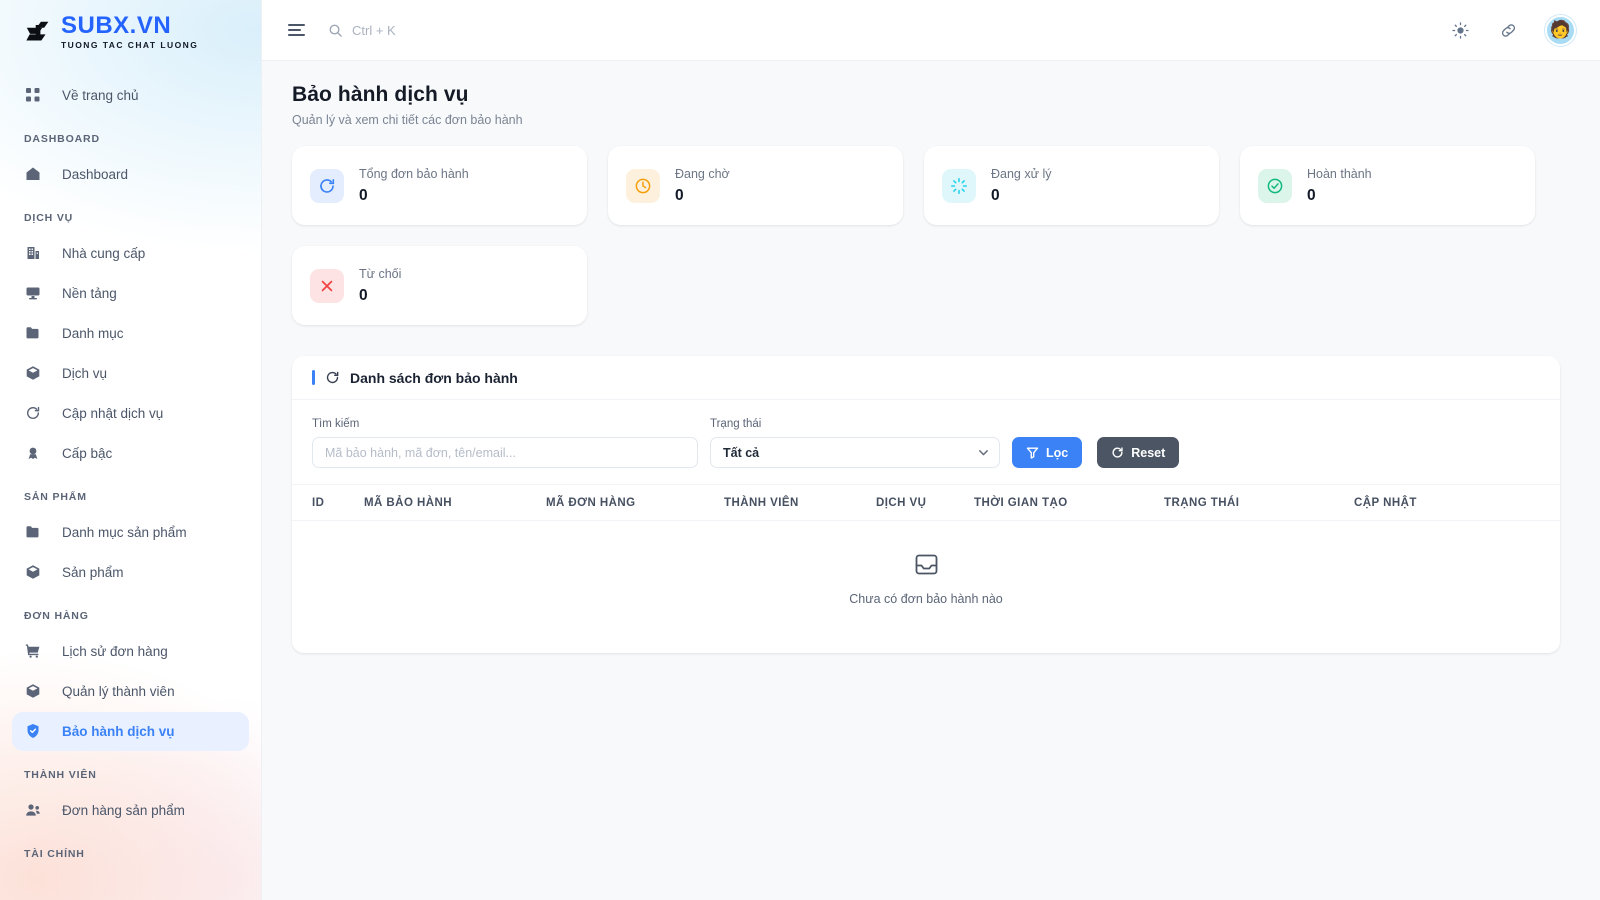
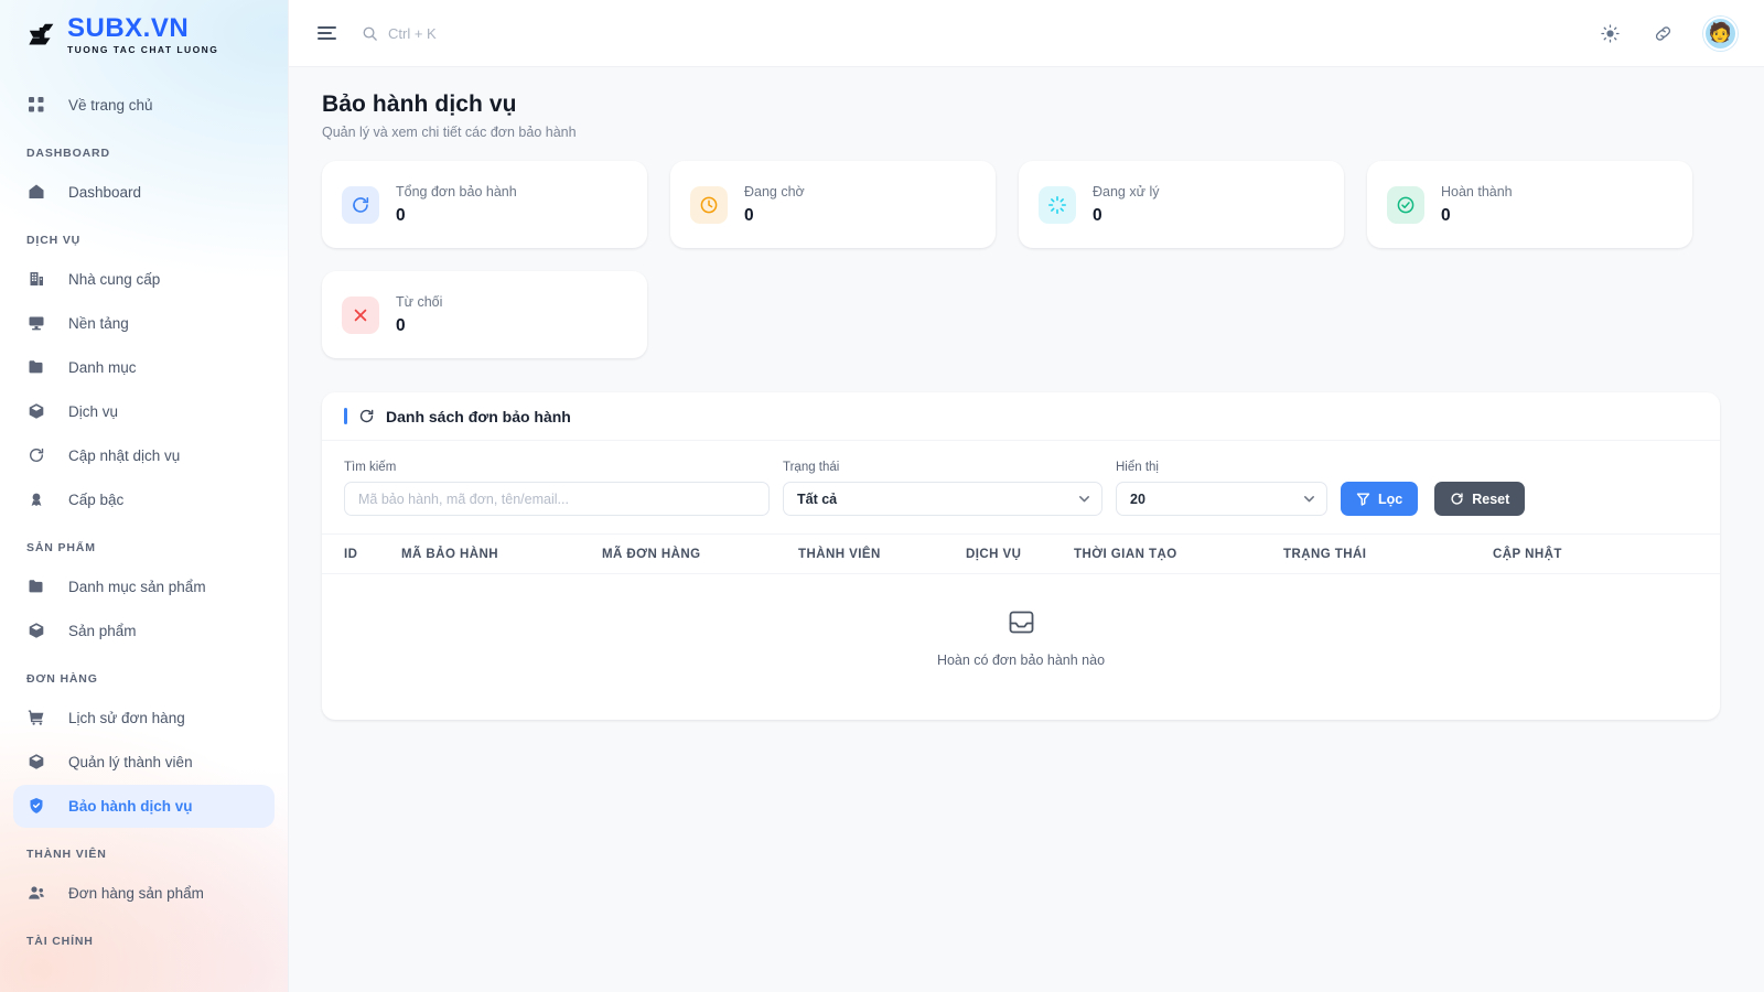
  SUBX.VN
  TUONG TAC CHAT LUONG
  Về trang chủ
  DASHBOARD
  Dashboard
  DỊCH VỤ
  Nhà cung cấp
  Nền tảng
  Danh mục
  Dịch vụ
  Cập nhật dịch vụ
  Cấp bậc
  SẢN PHẨM
  Danh mục sản phẩm
  Sản phẩm
  ĐƠN HÀNG
  Lịch sử đơn hàng
  Quản lý thành viên
  Bảo hành dịch vụ
  THÀNH VIÊN
  Đơn hàng sản phẩm
  TÀI CHÍNH
  Ctrl + K
  🧑
  Bảo hành dịch vụ
  Quản lý và xem chi tiết các đơn bảo hành
  Tổng đơn bảo hành
  0
  Đang chờ
  0
  Đang xử lý
  0
  Hoàn thành
  0
  Từ chối
  0
  Danh sách đơn bảo hành
  Tìm kiếm
  Mã bảo hành, mã đơn, tên/email...
  Trạng thái
  Tất cả
+ Hiển thị
+ 20
  Lọc
  Reset
  ID
  MÃ BẢO HÀNH
  MÃ ĐƠN HÀNG
  THÀNH VIÊN
  DỊCH VỤ
  THỜI GIAN TẠO
  TRẠNG THÁI
  CẬP NHẬT
- Chưa có đơn bảo hành nào
+ Hoàn có đơn bảo hành nào
